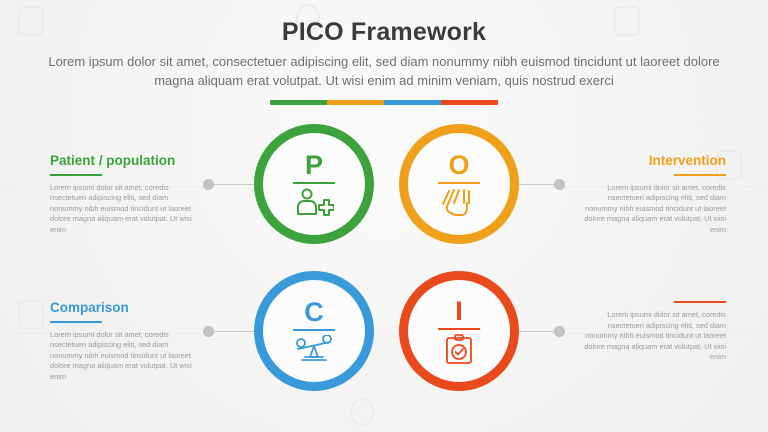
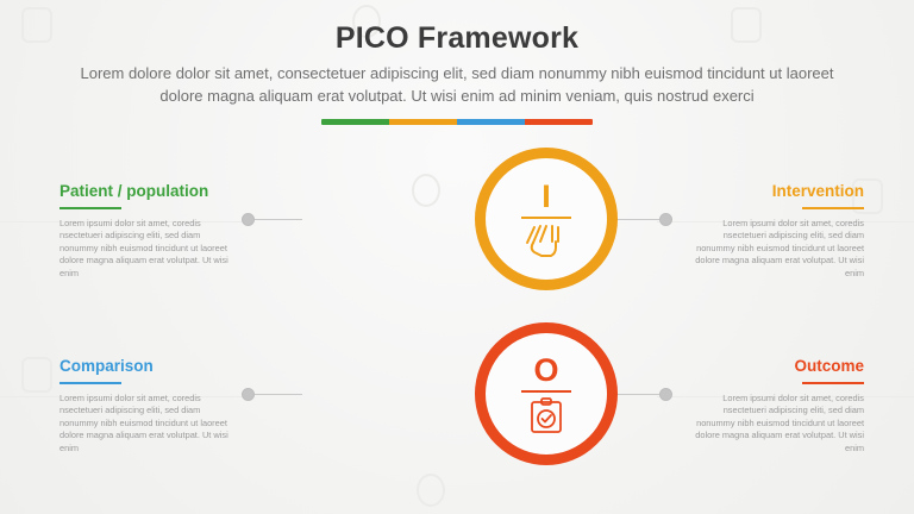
  PICO Framework
- Lorem ipsum dolor sit amet, consectetuer adipiscing elit, sed diam nonummy nibh euismod tincidunt ut laoreet dolore magna aliquam erat volutpat. Ut wisi enim ad minim veniam, quis nostrud exerci
+ Lorem dolore dolor sit amet, consectetuer adipiscing elit, sed diam nonummy nibh euismod tincidunt ut laoreet dolore magna aliquam erat volutpat. Ut wisi enim ad minim veniam, quis nostrud exerci
- P
- O
+ I
- C
- I
+ O
  Patient / population
  Lorem ipsumi dolor sit amet, coredis nsectetueri adipiscing eliti, sed diam nonummy nibh euismod tincidunt ut laoreet dolore magna aliquam erat volutpat. Ut wisi enim
  Intervention
  Lorem ipsumi dolor sit amet, coredis nsectetueri adipiscing eliti, sed diam nonummy nibh euismod tincidunt ut laoreet dolore magna aliquam erat volutpat. Ut wisi enim
  Comparison
  Lorem ipsumi dolor sit amet, coredis nsectetueri adipiscing eliti, sed diam nonummy nibh euismod tincidunt ut laoreet dolore magna aliquam erat volutpat. Ut wisi enim
+ Outcome
  Lorem ipsumi dolor sit amet, coredis nsectetueri adipiscing eliti, sed diam nonummy nibh euismod tincidunt ut laoreet dolore magna aliquam erat volutpat. Ut wisi enim
